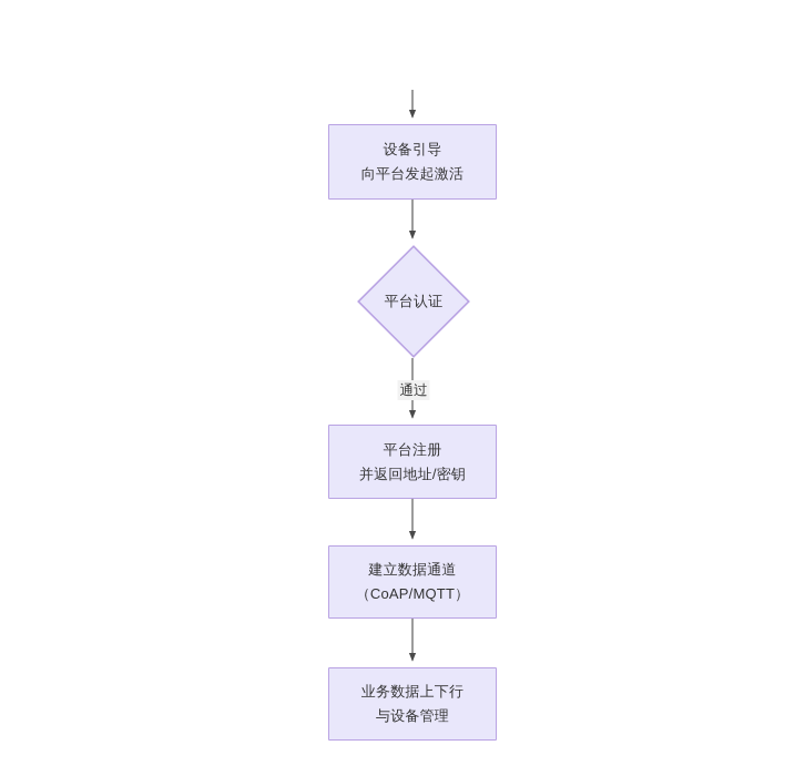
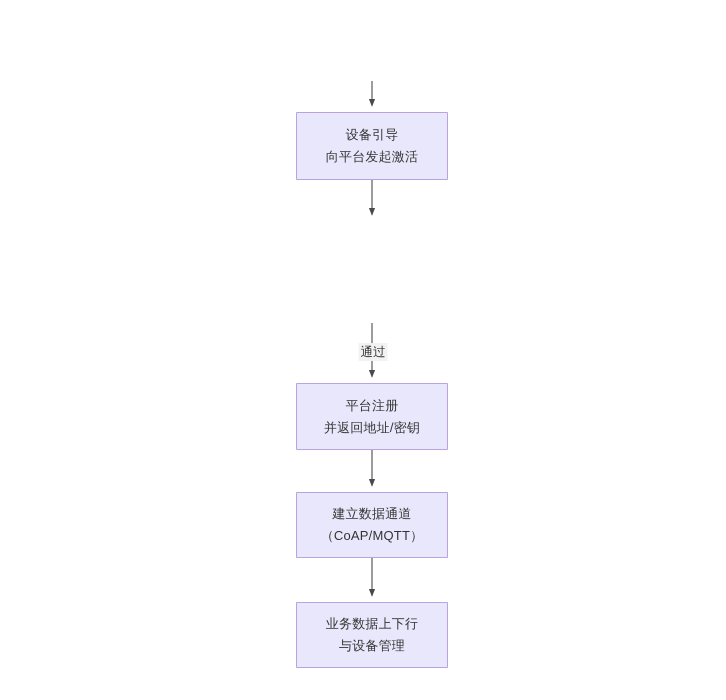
  设备引导
  向平台发起激活
- 平台认证
  平台注册
  并返回地址/密钥
  建立数据通道
  （CoAP/MQTT）
  业务数据上下行
  与设备管理
  通过
